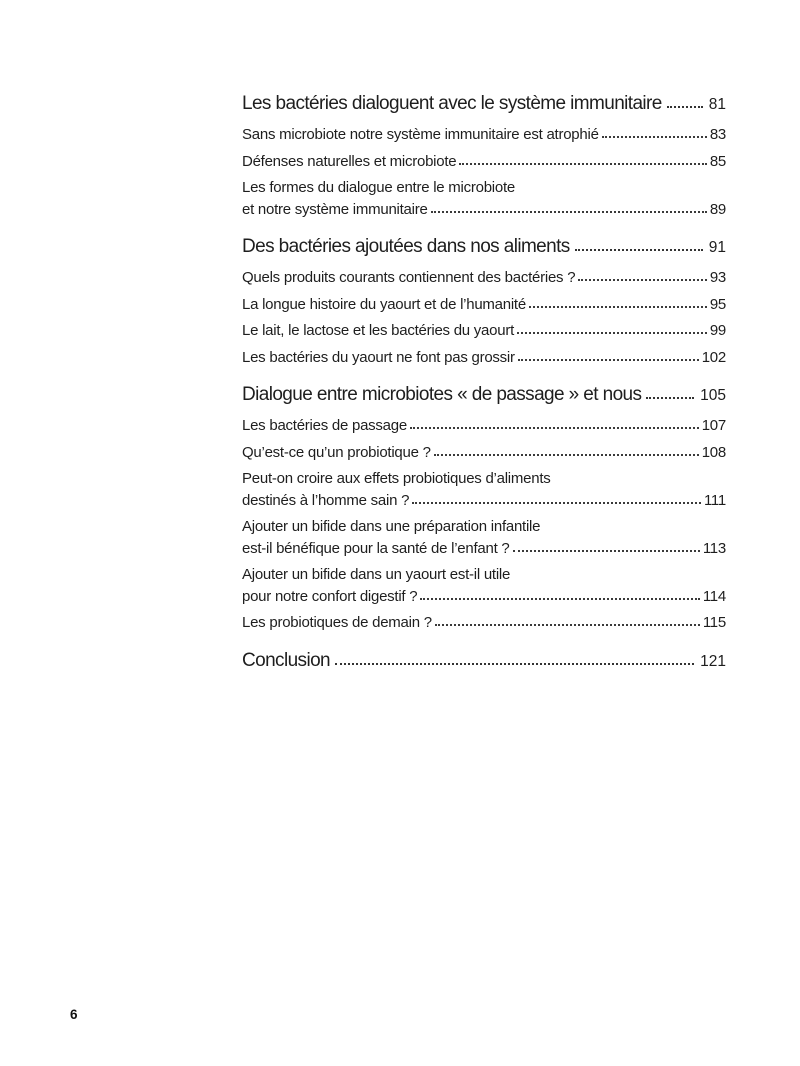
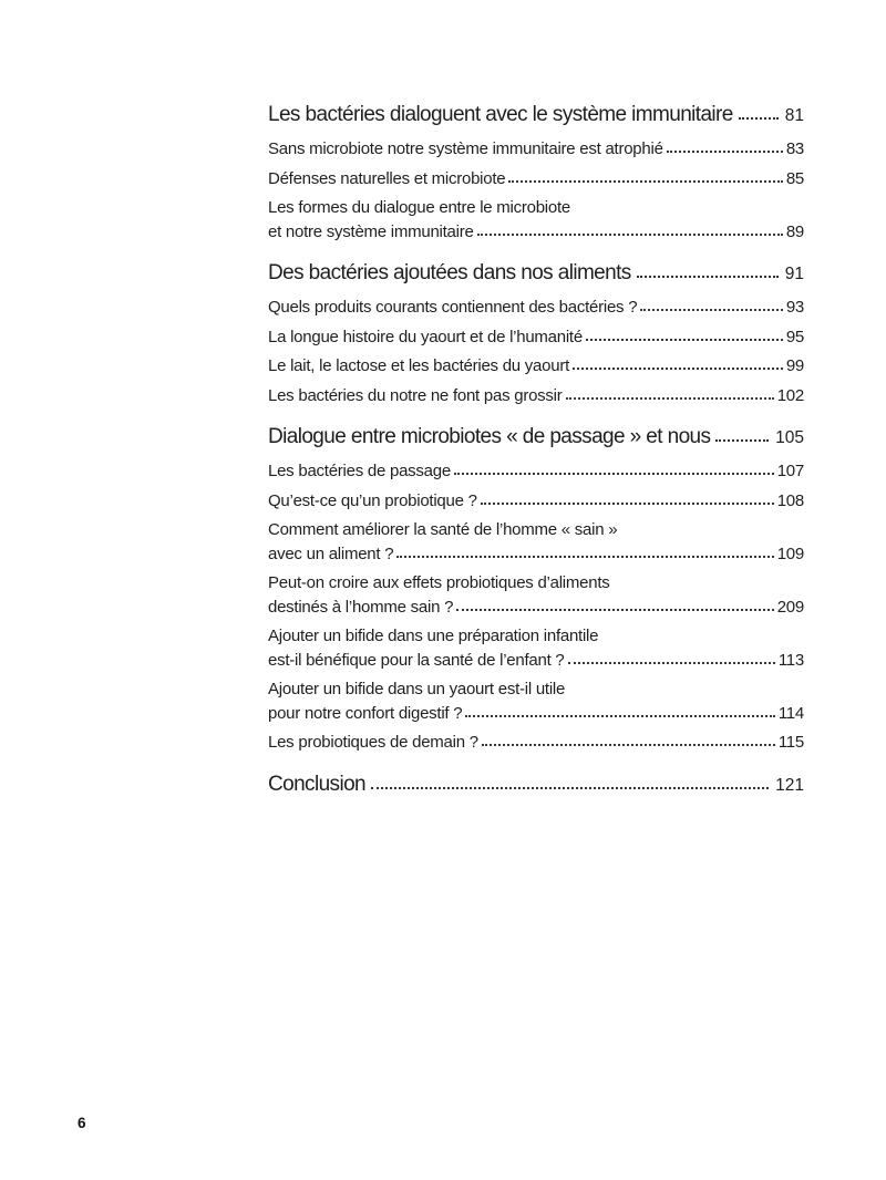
  Les bactéries dialoguent avec le système immunitaire
  81
  Sans microbiote notre système immunitaire est atrophié
  83
  Défenses naturelles et microbiote
  85
  Les formes du dialogue entre le microbiote
  et notre système immunitaire
  89
  Des bactéries ajoutées dans nos aliments
  91
  Quels produits courants contiennent des bactéries ?
  93
  La longue histoire du yaourt et de l’humanité
  95
  Le lait, le lactose et les bactéries du yaourt
  99
- Les bactéries du yaourt ne font pas grossir
+ Les bactéries du notre ne font pas grossir
  102
  Dialogue entre microbiotes « de passage » et nous
  105
  Les bactéries de passage
  107
  Qu’est-ce qu’un probiotique ?
  108
+ Comment améliorer la santé de l’homme « sain »
+ avec un aliment ?
+ 109
  Peut-on croire aux effets probiotiques d’aliments
  destinés à l’homme sain ?
- 111
+ 209
  Ajouter un bifide dans une préparation infantile
  est-il bénéfique pour la santé de l’enfant ?
  113
  Ajouter un bifide dans un yaourt est-il utile
  pour notre confort digestif ?
  114
  Les probiotiques de demain ?
  115
  Conclusion
  121
  6
